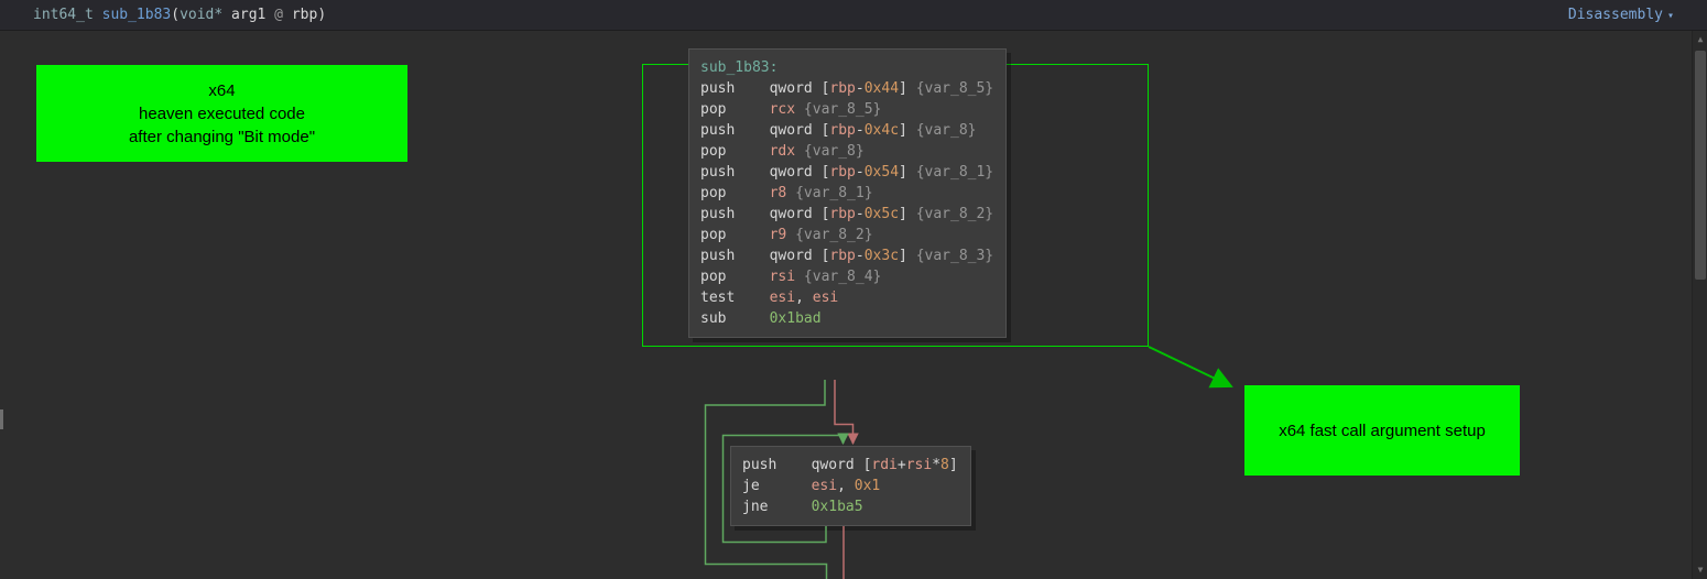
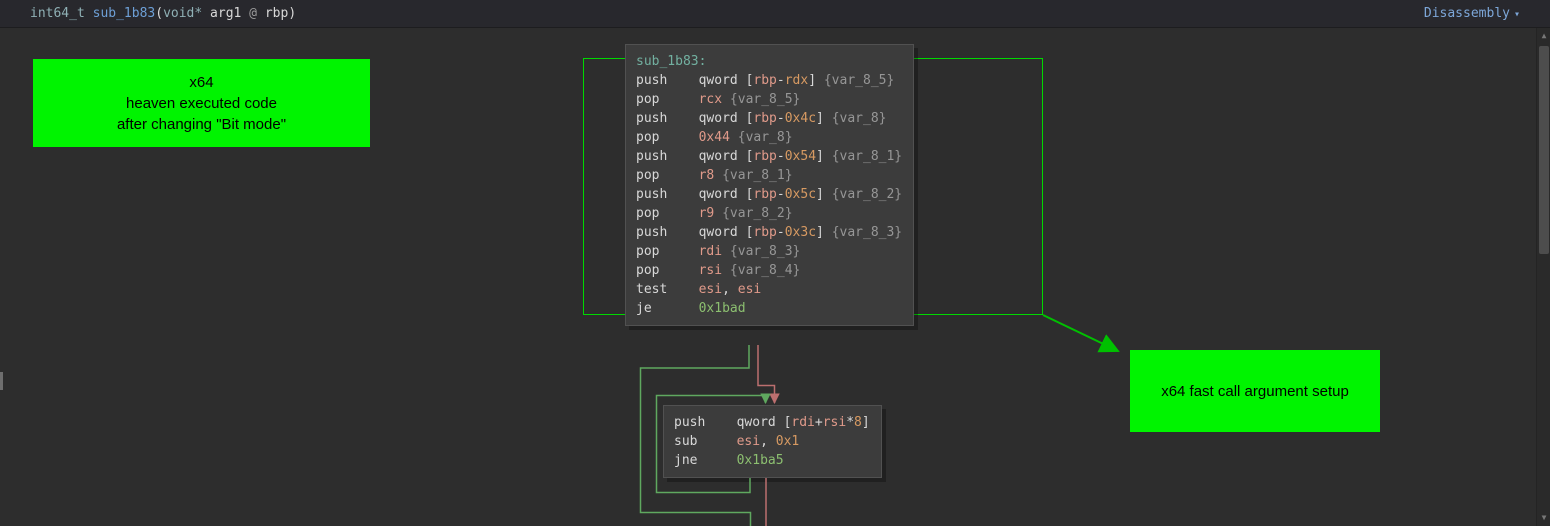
  int64_t sub_1b83(void* arg1 @ rbp)
  Disassembly ▾
  sub_1b83:
- push qword [rbp-0x44] {var_8_5}
+ push qword [rbp-rdx] {var_8_5}
  pop rcx {var_8_5}
  push qword [rbp-0x4c] {var_8}
- pop rdx {var_8}
+ pop 0x44 {var_8}
  push qword [rbp-0x54] {var_8_1}
  pop r8 {var_8_1}
  push qword [rbp-0x5c] {var_8_2}
  pop r9 {var_8_2}
  push qword [rbp-0x3c] {var_8_3}
+ pop rdi {var_8_3}
  pop rsi {var_8_4}
  test esi, esi
- sub 0x1bad
+ je 0x1bad
  push qword [rdi+rsi*8]
- je esi, 0x1
+ sub esi, 0x1
  jne 0x1ba5
  x64
  heaven executed code
  after changing "Bit mode"
  x64 fast call argument setup
  ▲
  ▼
